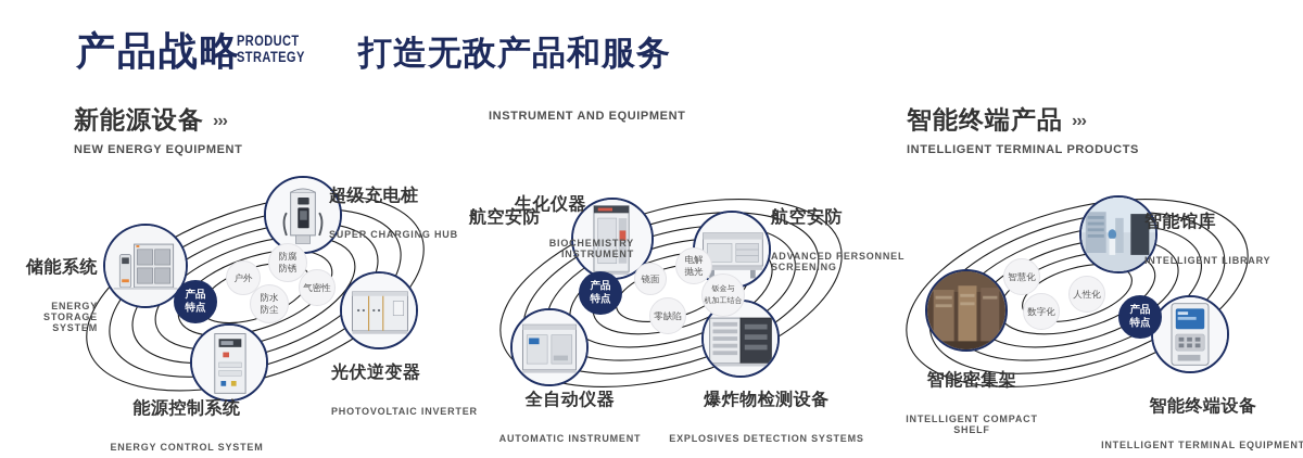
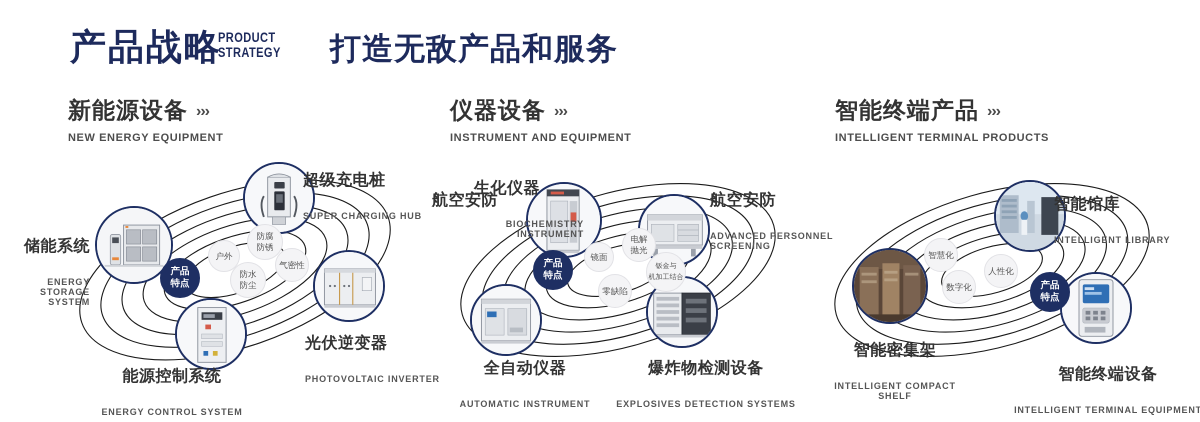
  产品战略
  PRODUCT
  STRATEGY
  打造无敌产品和服务
  新能源设备 ›››
  NEW ENERGY EQUIPMENT
+ 仪器设备 ›››
  INSTRUMENT AND EQUIPMENT
  智能终端产品 ›››
  INTELLIGENT TERMINAL PRODUCTS
  储能系统
  ENERGY STORAGE
  SYSTEM
  超级充电桩
  SUPER CHARGING HUB
  光伏逆变器
  PHOTOVOLTAIC INVERTER
  能源控制系统
  ENERGY CONTROL SYSTEM
  产品
  特点
  户外
  防腐
  防锈
  防水
  防尘
  气密性
  航空安防
  生化仪器
  BIOCHEMISTRY
  INSTRUMENT
  航空安防
  ADVANCED PERSONNEL
  SCREENING
  全自动仪器
  AUTOMATIC INSTRUMENT
  爆炸物检测设备
  EXPLOSIVES DETECTION SYSTEMS
  产品
  特点
  镜面
  电解
  抛光
  零缺陷
  智能馆库
  INTELLIGENT LIBRARY
  智能密集架
  INTELLIGENT COMPACT
  SHELF
  智能终端设备
  INTELLIGENT TERMINAL EQUIPMENT
  智慧化
  数字化
  人性化
  产品
  特点
